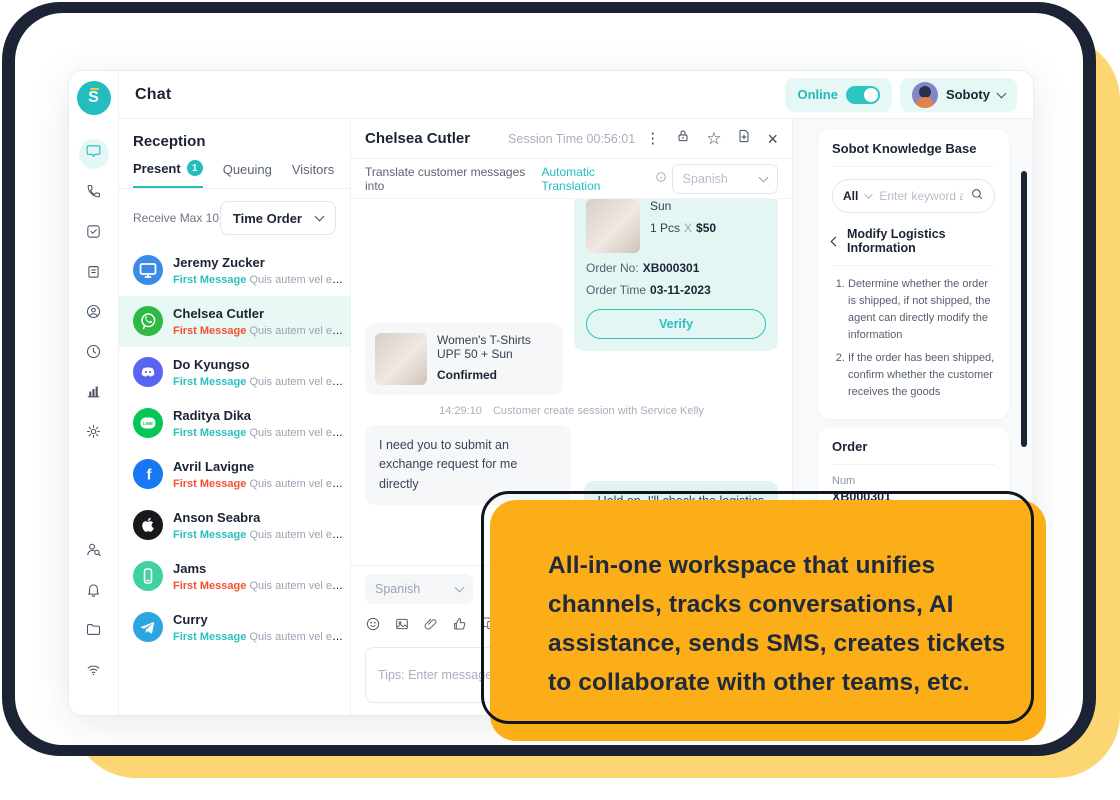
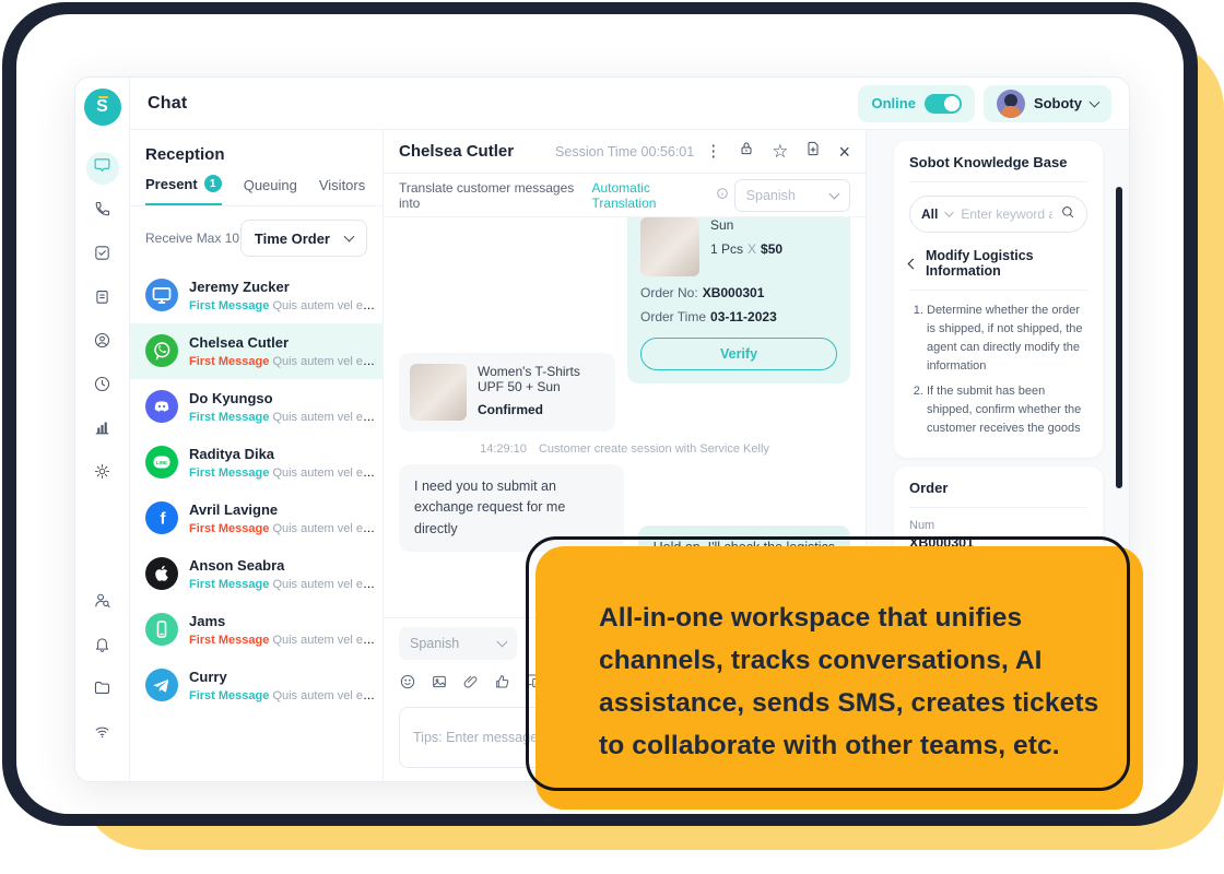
  S
  Chat
  Online
  Soboty
  Reception
  Present
  1
  Queuing
  Visitors
  Receive Max 10
  Time Order
  Jeremy Zucker
  First Message Quis autem vel eum
  Chelsea Cutler
  First Message Quis autem vel eum
  Do Kyungso
  First Message Quis autem vel eum
  Raditya Dika
  First Message Quis autem vel eum
  f
  Avril Lavigne
  First Message Quis autem vel eum
  Anson Seabra
  First Message Quis autem vel eum
  Jams
  First Message Quis autem vel eum
  Curry
  First Message Quis autem vel eum
  Chelsea Cutler
  Session Time 00:56:01
  ⋮
  ☆
  ×
  Translate customer messages into
  Automatic Translation
  Spanish
  Sun
  1 Pcs X $50
  Order No: XB000301
  Order Time 03-11-2023
  Verify
  Women's T-Shirts UPF 50 + Sun
  Confirmed
  14:29:10 Customer create session with Service Kelly
  I need you to submit an exchange request for me directly
  Spanish
  Tips: Enter message
  Sobot Knowledge Base
  All
  Enter keyword a
  Modify Logistics Information
  Determine whether the order is shipped, if not shipped, the agent can directly modify the information
- If the order has been shipped, confirm whether the customer receives the goods
+ If the submit has been shipped, confirm whether the customer receives the goods
  Order
  Num
  XB000301
  All-in-one workspace that unifies channels, tracks conversations, AI assistance, sends SMS, creates tickets to collaborate with other teams, etc.
